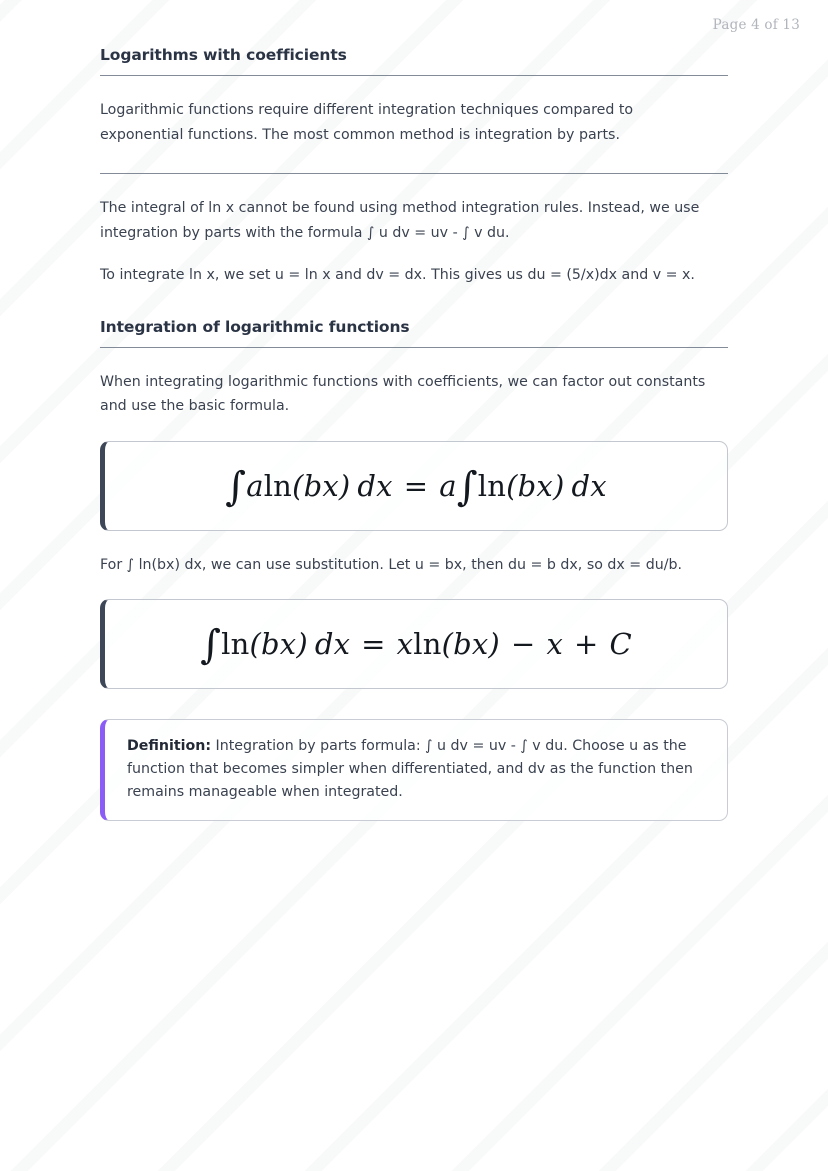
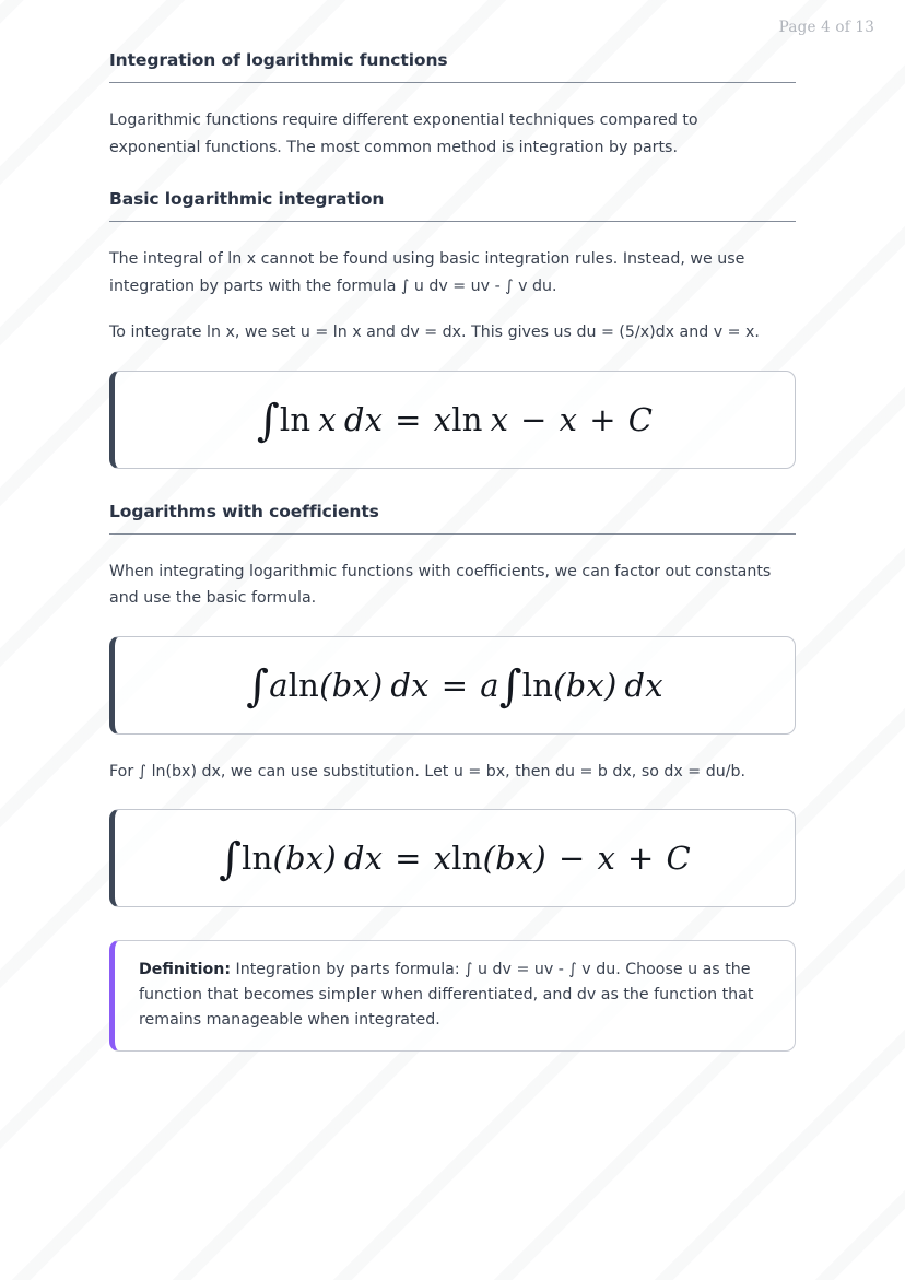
  Page 4 of 13
- Logarithms with coefficients
+ Integration of logarithmic functions
- Logarithmic functions require different integration techniques compared to exponential functions. The most common method is integration by parts.
+ Logarithmic functions require different exponential techniques compared to exponential functions. The most common method is integration by parts.
+ Basic logarithmic integration
- The integral of ln x cannot be found using method integration rules. Instead, we use integration by parts with the formula ∫ u dv = uv - ∫ v du.
+ The integral of ln x cannot be found using basic integration rules. Instead, we use integration by parts with the formula ∫ u dv = uv - ∫ v du.
  To integrate ln x, we set u = ln x and dv = dx. This gives us du = (5/x)dx and v = x.
+ ∫ln x dx = xln x − x + C
- Integration of logarithmic functions
+ Logarithms with coefficients
  When integrating logarithmic functions with coefficients, we can factor out constants and use the basic formula.
  ∫aln(bx) dx = a∫ln(bx) dx
  For ∫ ln(bx) dx, we can use substitution. Let u = bx, then du = b dx, so dx = du/b.
  ∫ln(bx) dx = xln(bx) − x + C
- Definition: Integration by parts formula: ∫ u dv = uv - ∫ v du. Choose u as the function that becomes simpler when differentiated, and dv as the function then remains manageable when integrated.
+ Definition: Integration by parts formula: ∫ u dv = uv - ∫ v du. Choose u as the function that becomes simpler when differentiated, and dv as the function that remains manageable when integrated.
